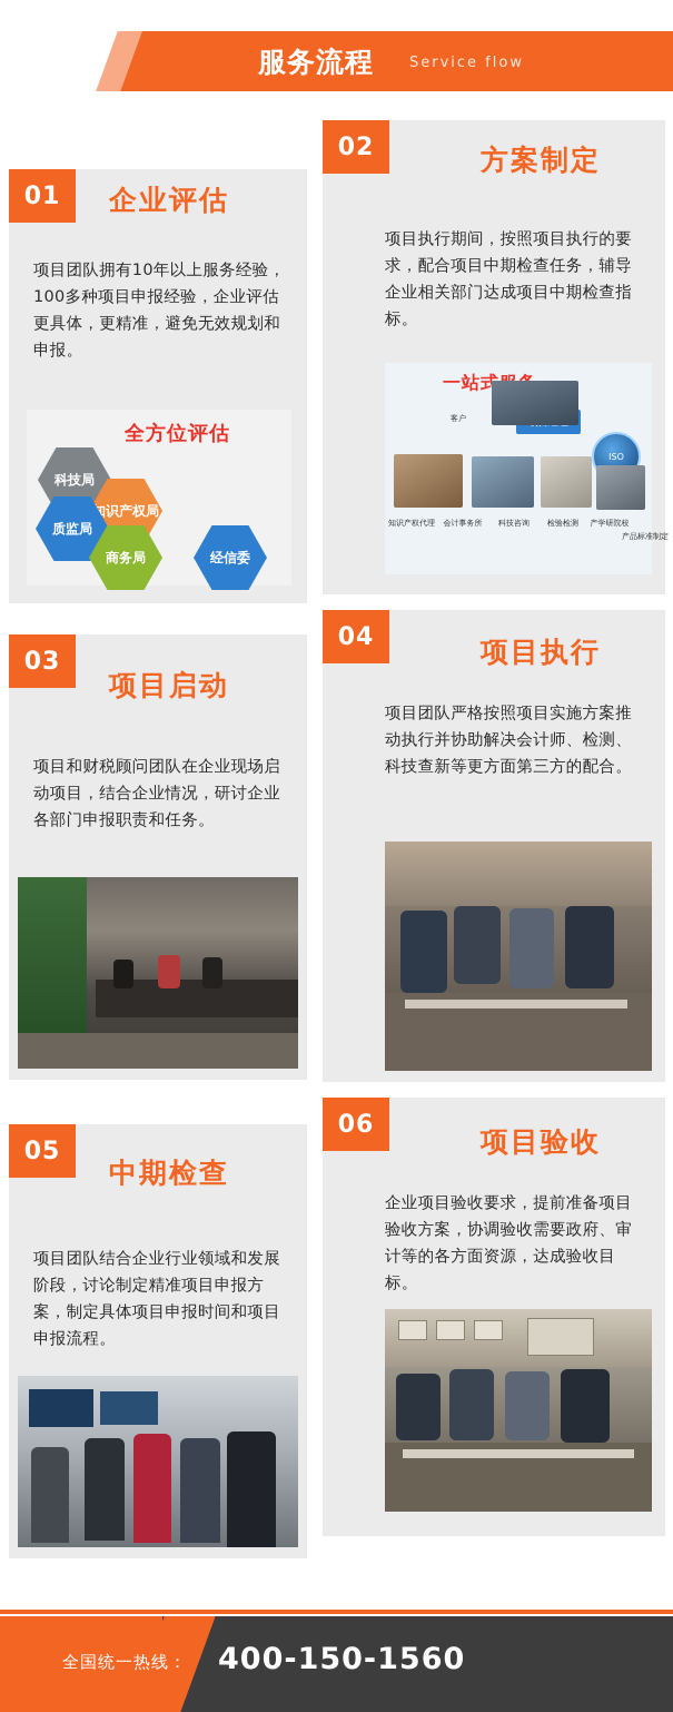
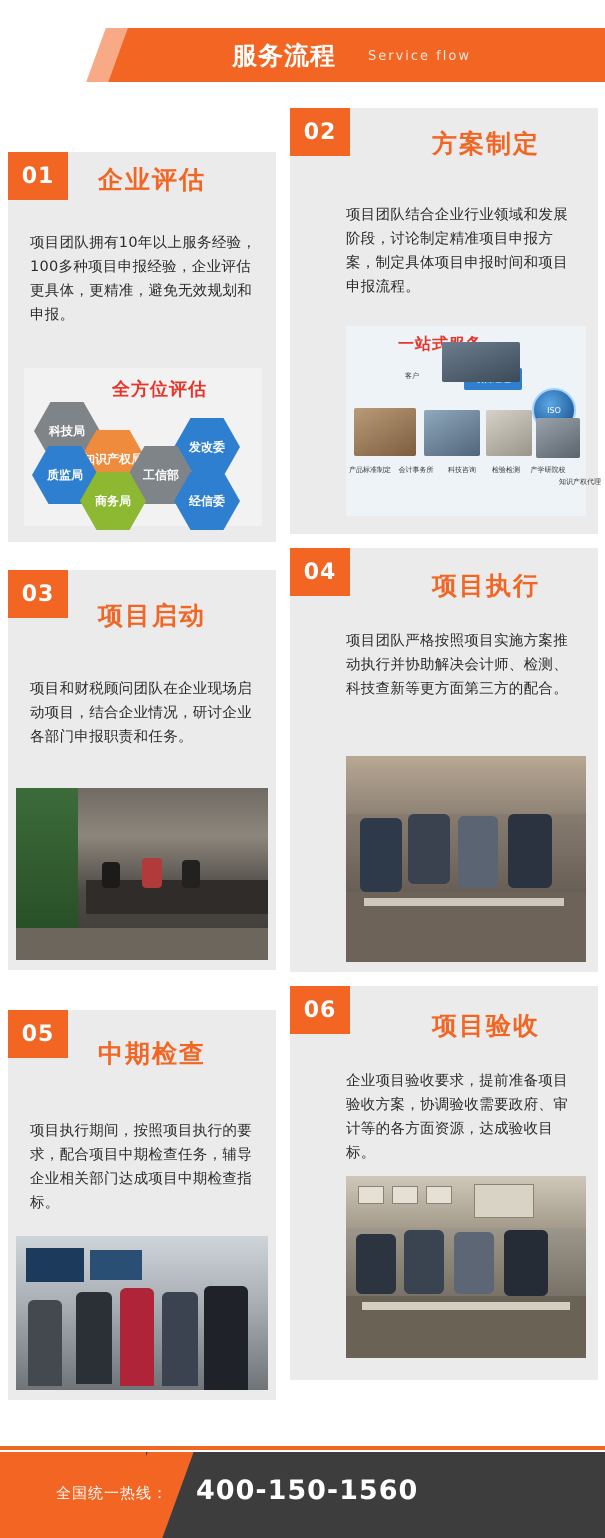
  服务流程
  Service flow
  项目团队拥有10年以上服务经验，100多种项目申报经验，企业评估更具体，更精准，避免无效规划和申报。
  全方位评估
  科技局
  知识产权局
+ 发改委
  质监局
+ 工信部
  商务局
  经信委
  01
  企业评估
- 项目执行期间，按照项目执行的要求，配合项目中期检查任务，辅导企业相关部门达成项目中期检查指标。
+ 项目团队结合企业行业领域和发展阶段，讨论制定精准项目申报方案，制定具体项目申报时间和项目申报流程。
  客户
  ISO
- 知识产权代理
+ 产品标准制定
  会计事务所
  科技咨询
  检验检测
  产学研院校
- 产品标准制定
+ 知识产权代理
  02
  方案制定
  项目和财税顾问团队在企业现场启动项目，结合企业情况，研讨企业各部门申报职责和任务。
  03
  项目启动
  项目团队严格按照项目实施方案推动执行并协助解决会计师、检测、科技查新等更方面第三方的配合。
  04
  项目执行
- 项目团队结合企业行业领域和发展阶段，讨论制定精准项目申报方案，制定具体项目申报时间和项目申报流程。
+ 项目执行期间，按照项目执行的要求，配合项目中期检查任务，辅导企业相关部门达成项目中期检查指标。
  05
  中期检查
  企业项目验收要求，提前准备项目验收方案，协调验收需要政府、审计等的各方面资源，达成验收目标。
  06
  项目验收
  全国统一热线：
  400-150-1560
